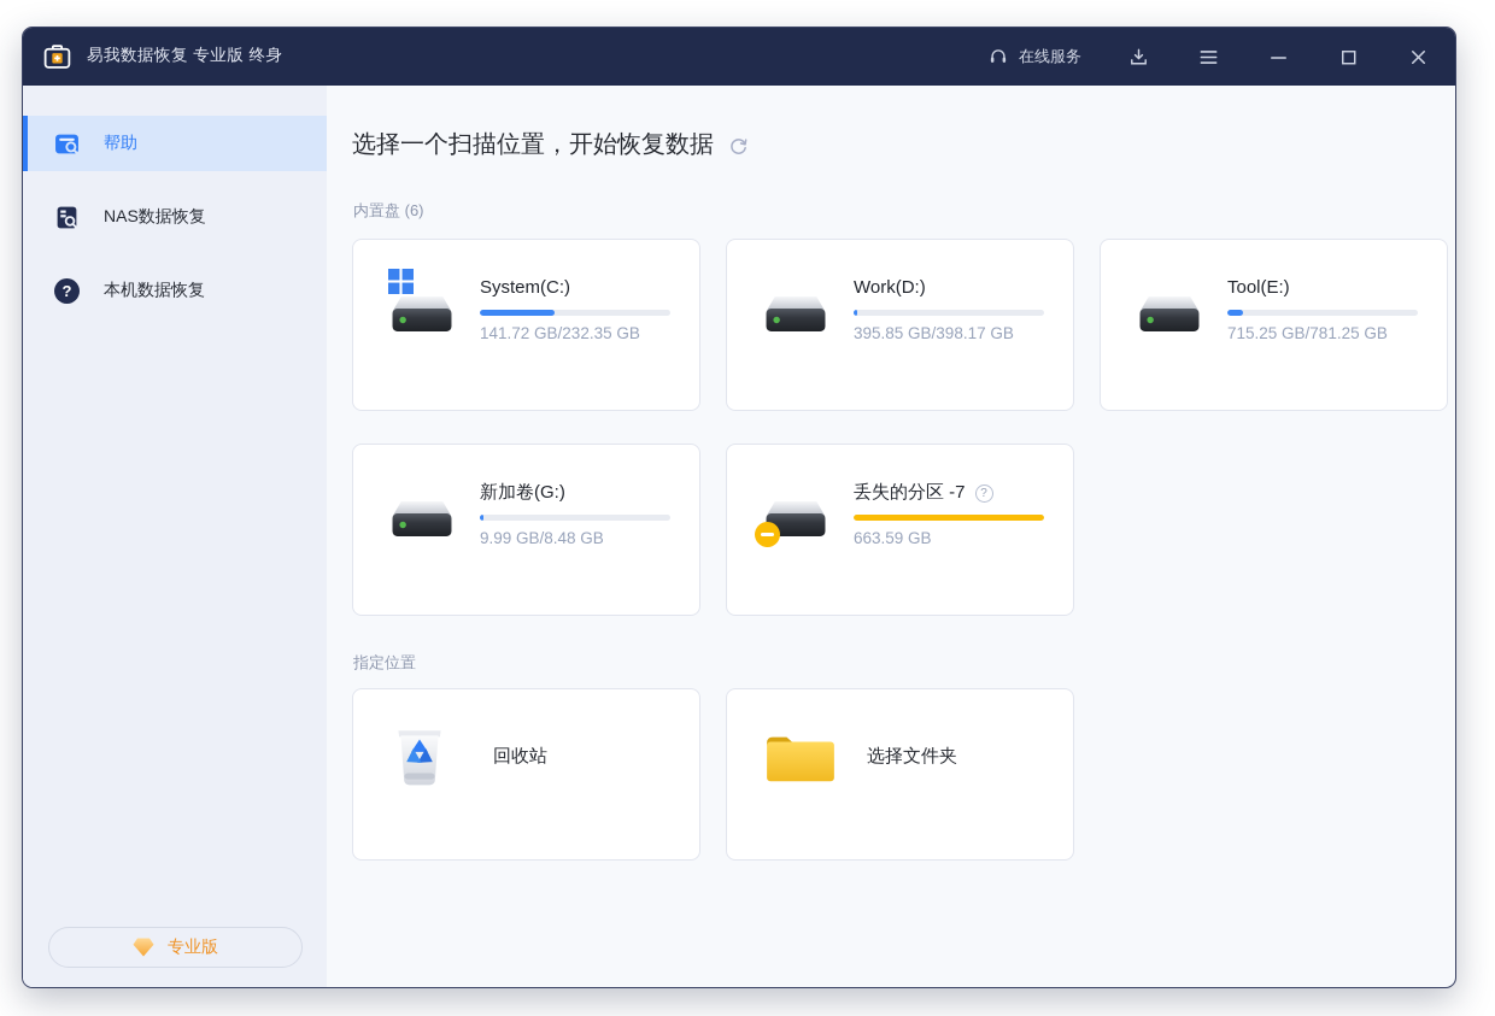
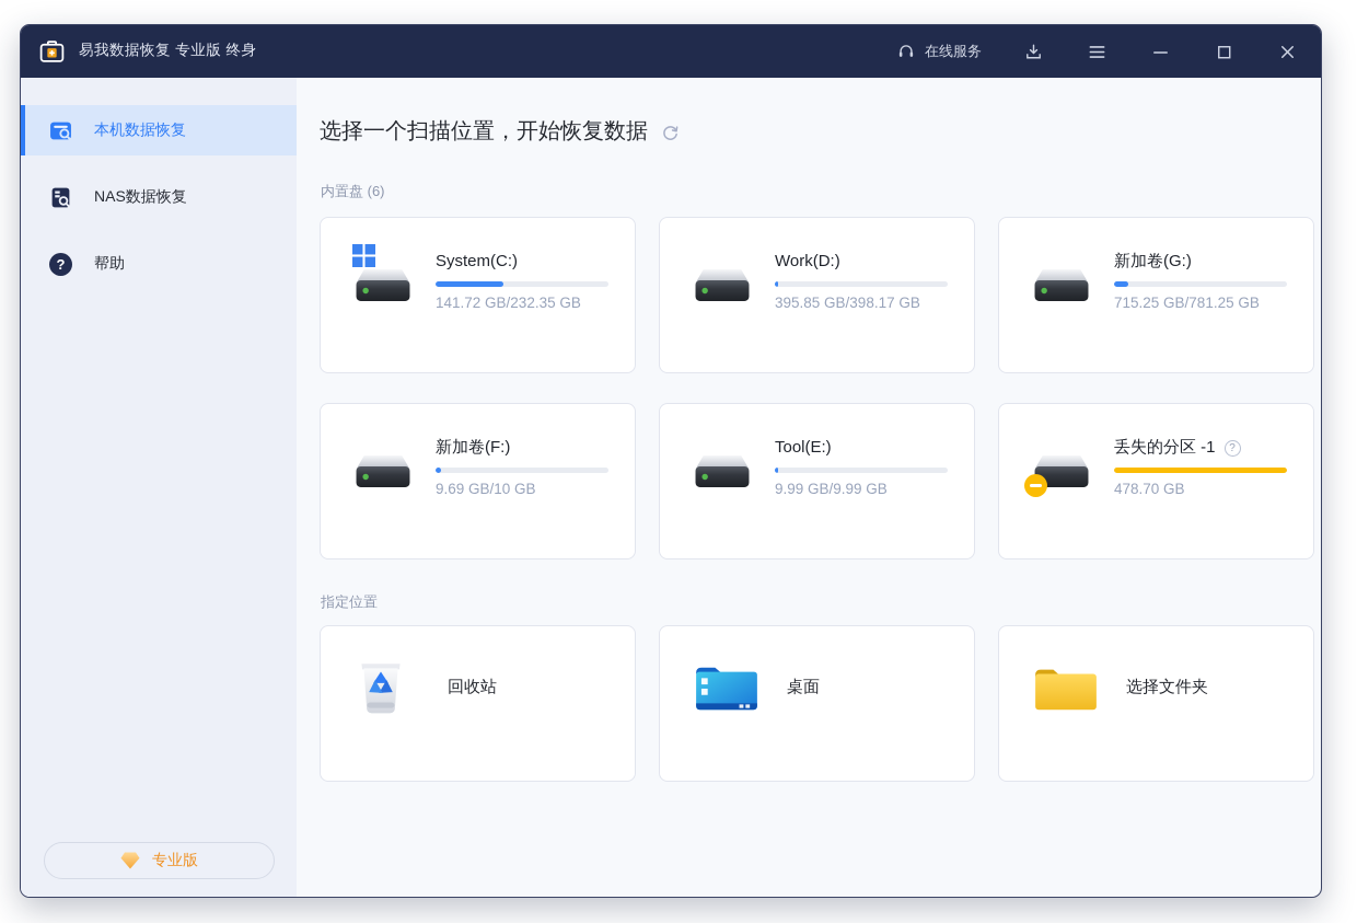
  易我数据恢复 专业版 终身
  在线服务
- 帮助
+ 本机数据恢复
  NAS数据恢复
  ?
- 本机数据恢复
+ 帮助
  专业版
  选择一个扫描位置，开始恢复数据
  内置盘 (6)
  System(C:)
  141.72 GB/232.35 GB
  Work(D:)
  395.85 GB/398.17 GB
- Tool(E:)
+ 新加卷(G:)
  715.25 GB/781.25 GB
+ 新加卷(F:)
+ 9.69 GB/10 GB
- 新加卷(G:)
+ Tool(E:)
- 9.99 GB/8.48 GB
+ 9.99 GB/9.99 GB
- 丢失的分区 -7
+ 丢失的分区 -1
  ?
- 663.59 GB
+ 478.70 GB
  指定位置
  回收站
+ 桌面
  选择文件夹
